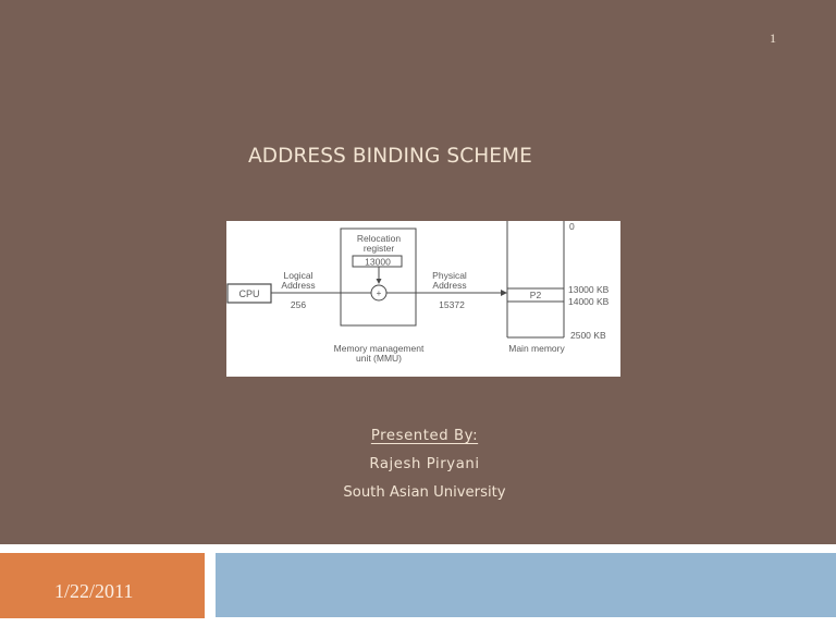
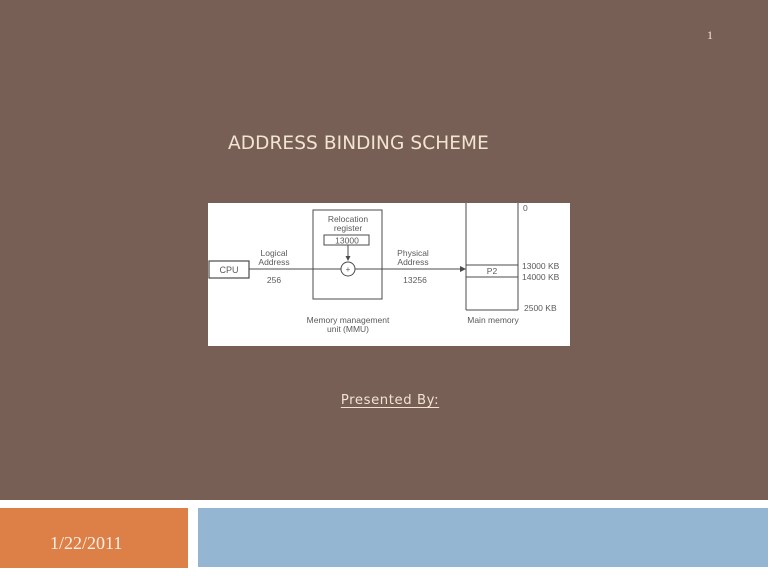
  1
  ADDRESS BINDING SCHEME
  CPU
  Logical
  Address
  256
  Relocation
  register
  13000
  +
  Physical
  Address
- 15372
+ 13256
  P2
  0
  13000 KB
  14000 KB
  2500 KB
  Memory management
  unit (MMU)
  Main memory
  Presented By:
- Rajesh Piryani
- South Asian University
  1/22/2011
